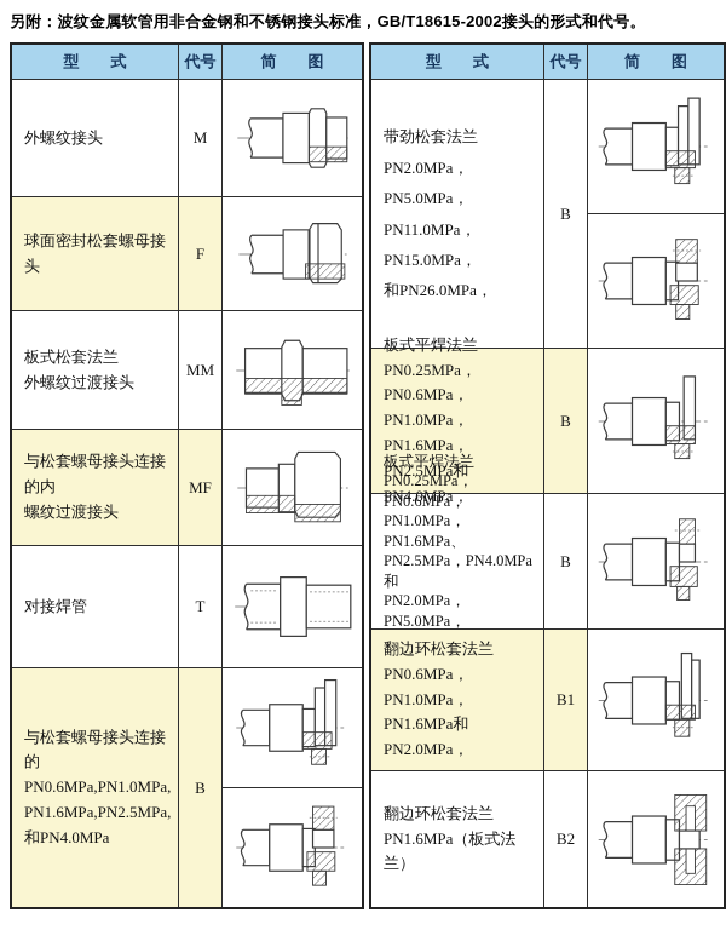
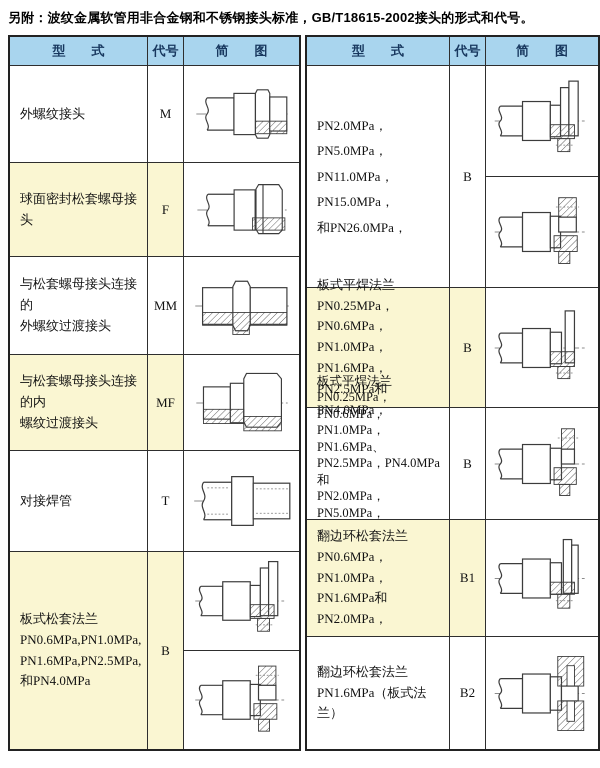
  另附：波纹金属软管用非合金钢和不锈钢接头标准，GB/T18615-2002接头的形式和代号。
  型 式
  代号
  简 图
  外螺纹接头
  M
  球面密封松套螺母接头
  F
- 板式松套法兰
+ 与松套螺母接头连接的
  外螺纹过渡接头
  MM
  与松套螺母接头连接的内
  螺纹过渡接头
  MF
  对接焊管
  T
- 与松套螺母接头连接的
+ 板式松套法兰
  PN0.6MPa,PN1.0MPa,
  PN1.6MPa,PN2.5MPa,
  和PN4.0MPa
  B
  型 式
  代号
  简 图
- 带劲松套法兰
  PN2.0MPa，PN5.0MPa，
  PN11.0MPa，PN15.0MPa，
  和PN26.0MPa，
  B
  板式平焊法兰
  PN0.25MPa，PN0.6MPa，
  PN1.0MPa，PN1.6MPa，
  PN2.5MPa和PN4.0MPa，
  B
  板式平焊法兰
  PN0.25MPa，PN0.6MPa，
  PN1.0MPa，PN1.6MPa、
  PN2.5MPa，PN4.0MPa和
  PN2.0MPa，PN5.0MPa，
  B
  翻边环松套法兰
  PN0.6MPa，PN1.0MPa，
  PN1.6MPa和PN2.0MPa，
  B1
  翻边环松套法兰
  PN1.6MPa（板式法兰）
  B2
